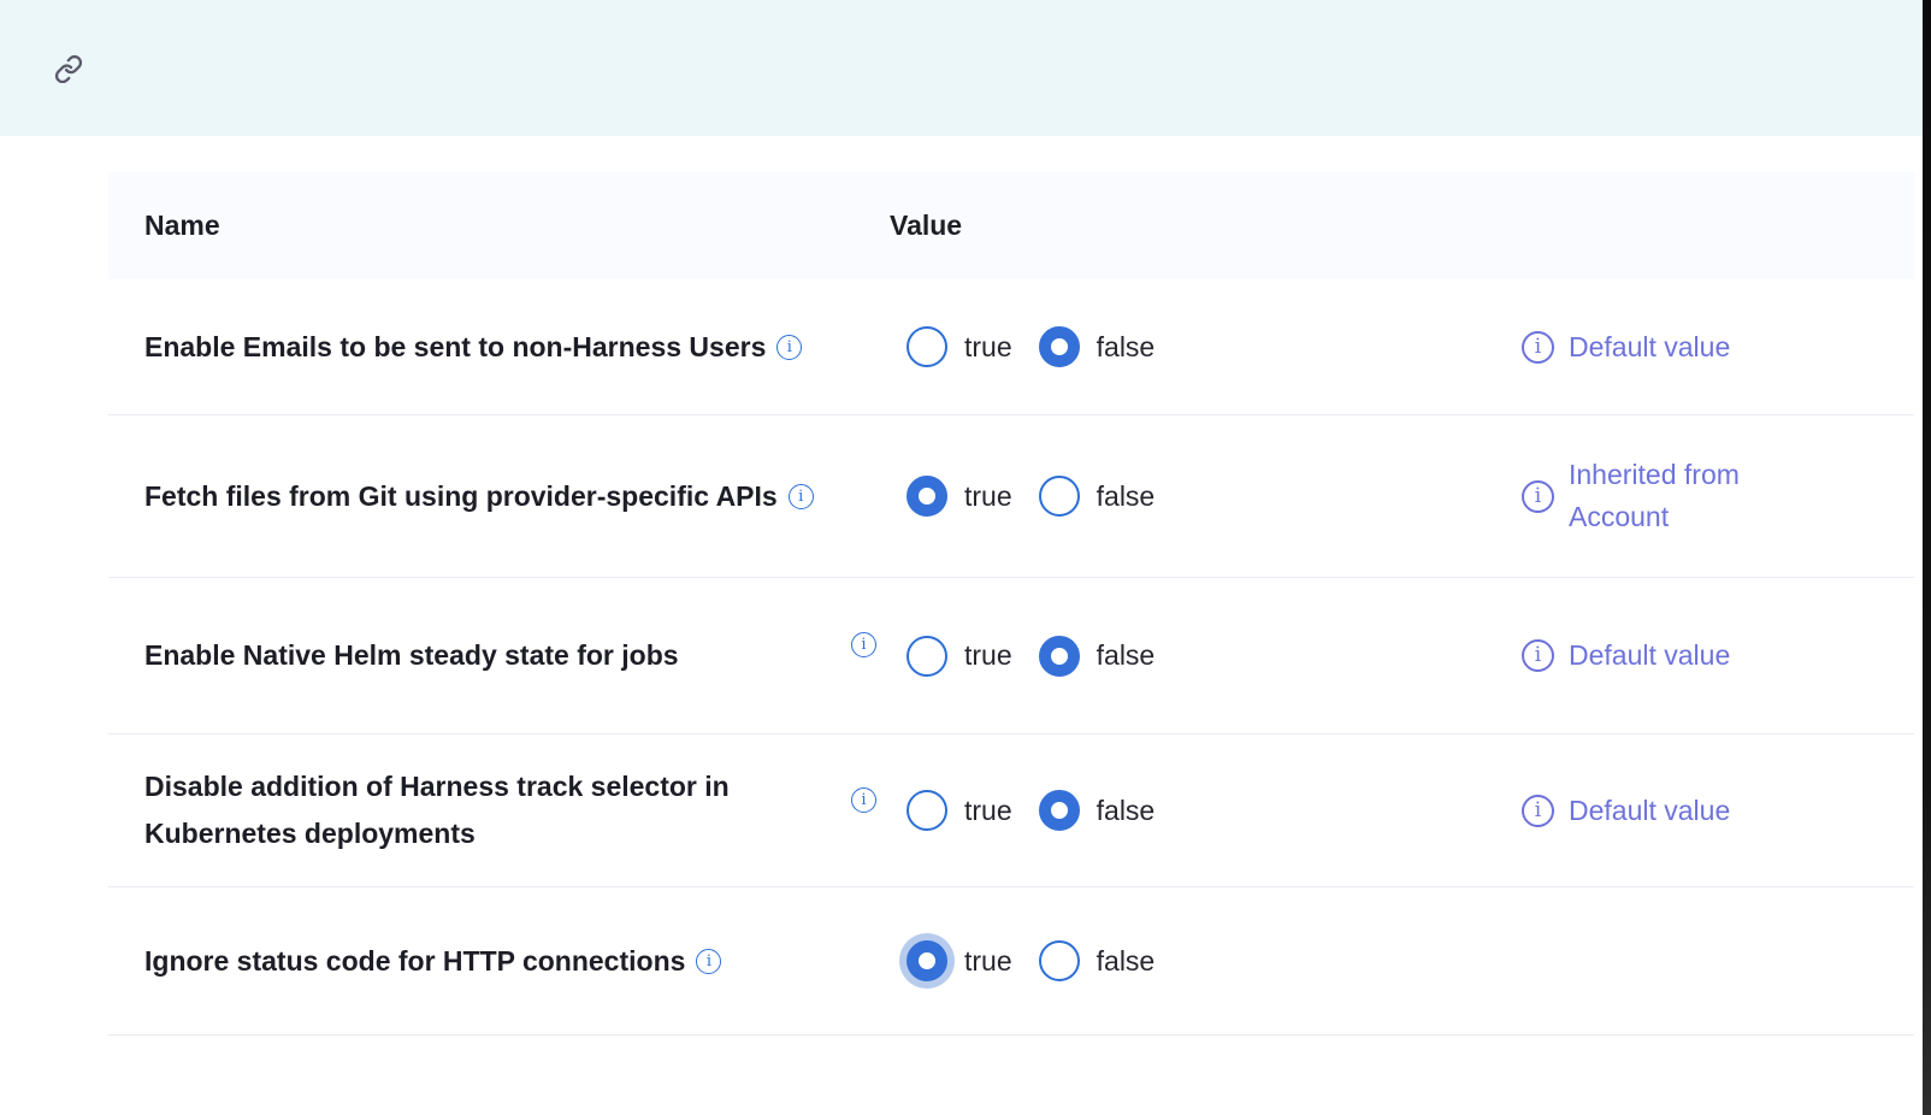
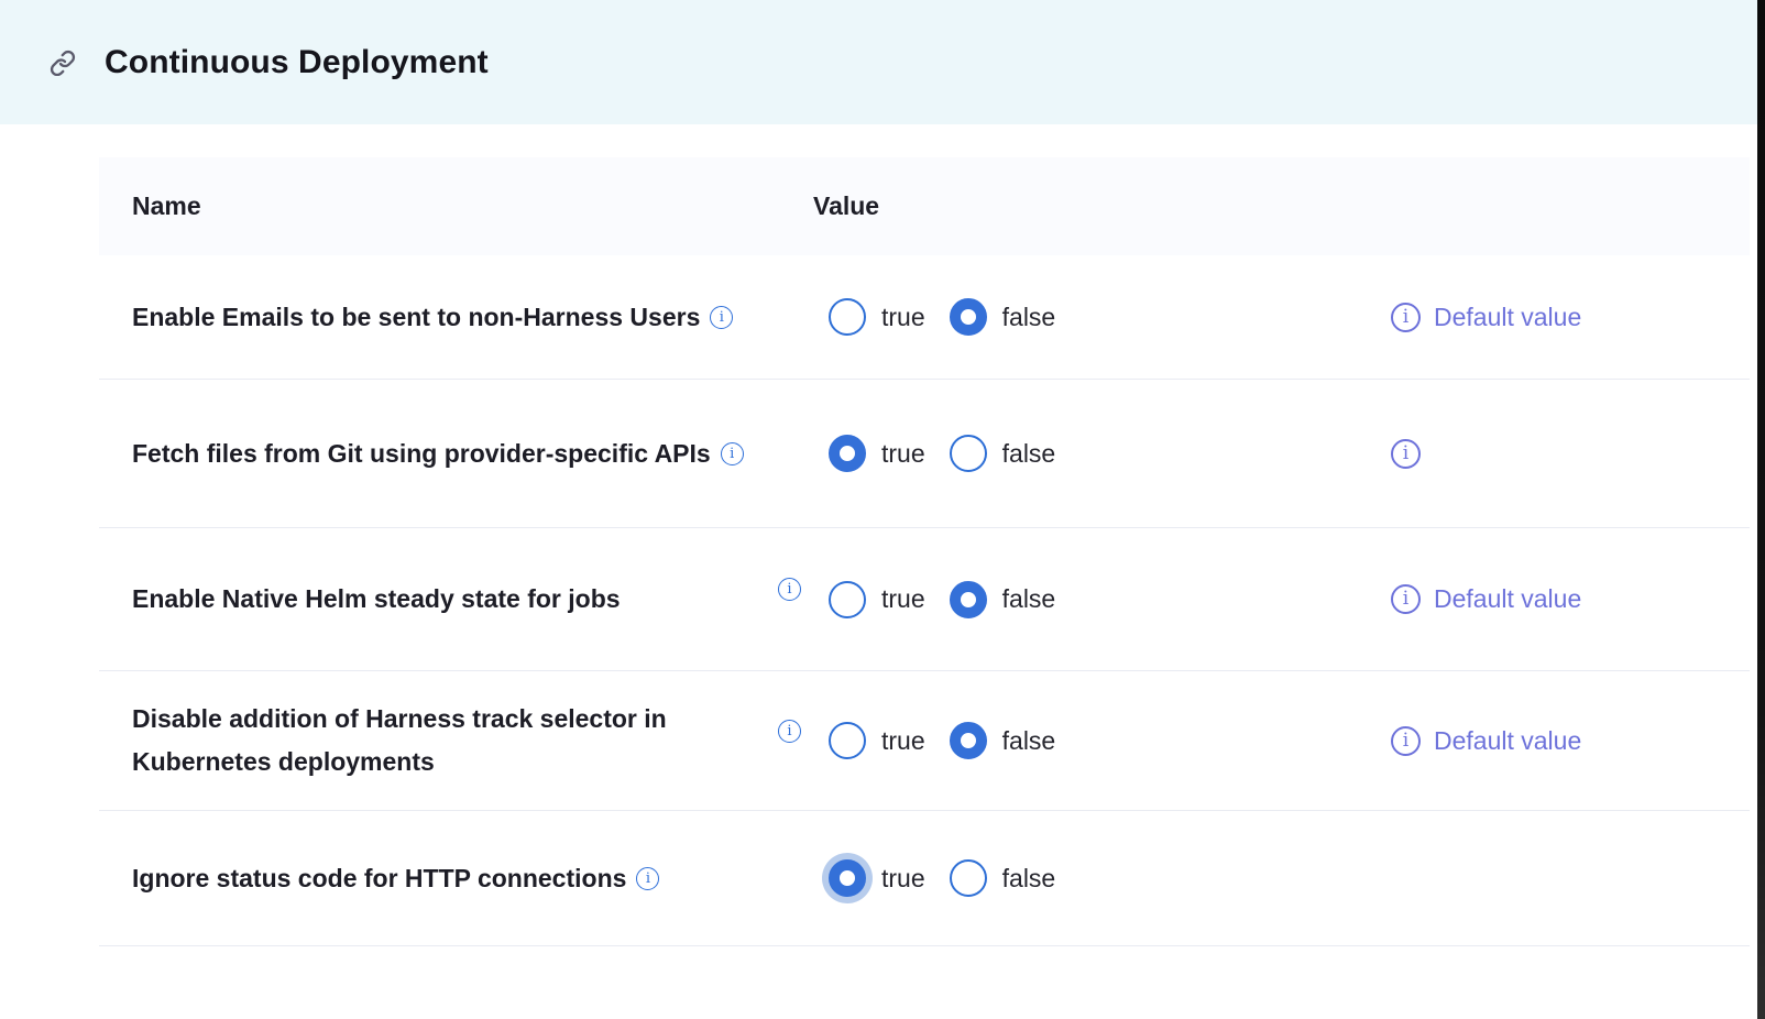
+ Continuous Deployment
  Name
  Value
  Enable Emails to be sent to non-Harness Users i
  true
  false
  i
  Default value
  Fetch files from Git using provider-specific APIs i
  true
  false
  i
- Inherited from Account
  Enable Native Helm steady state for jobs
  i
  true
  false
  i
  Default value
  Disable addition of Harness track selector in Kubernetes deployments
  i
  true
  false
  i
  Default value
  Ignore status code for HTTP connections i
  true
  false
